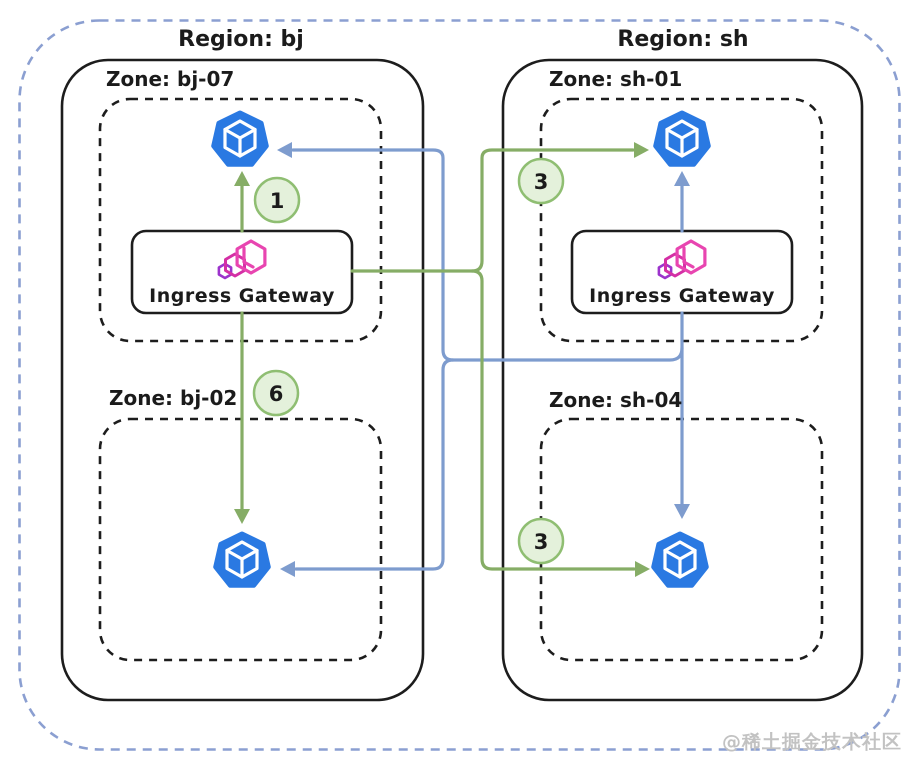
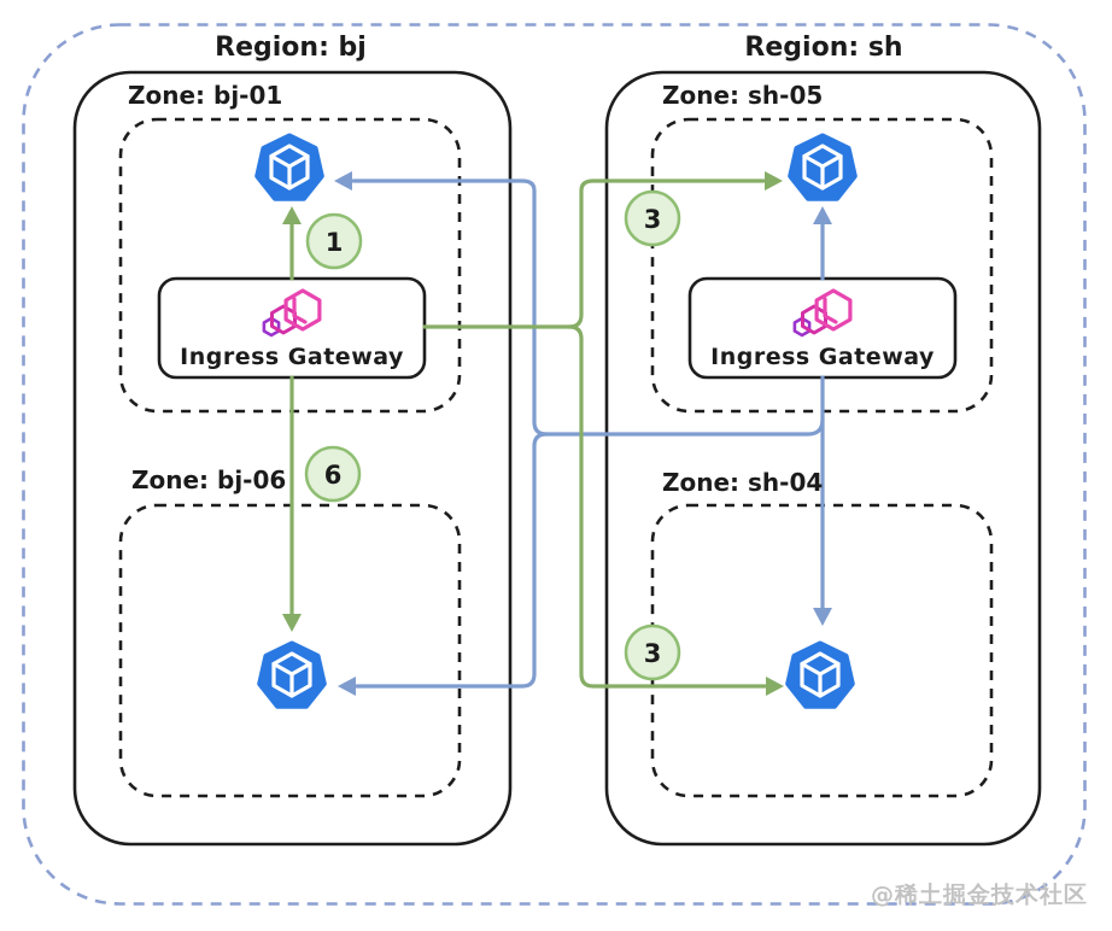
  Region: bj
  Region: sh
- Zone: bj-07
+ Zone: bj-01
- Zone: bj-02
+ Zone: bj-06
- Zone: sh-01
+ Zone: sh-05
  Zone: sh-04
  Ingress Gateway
  Ingress Gateway
  1
  6
  3
  3
  @稀土掘金技术社区
